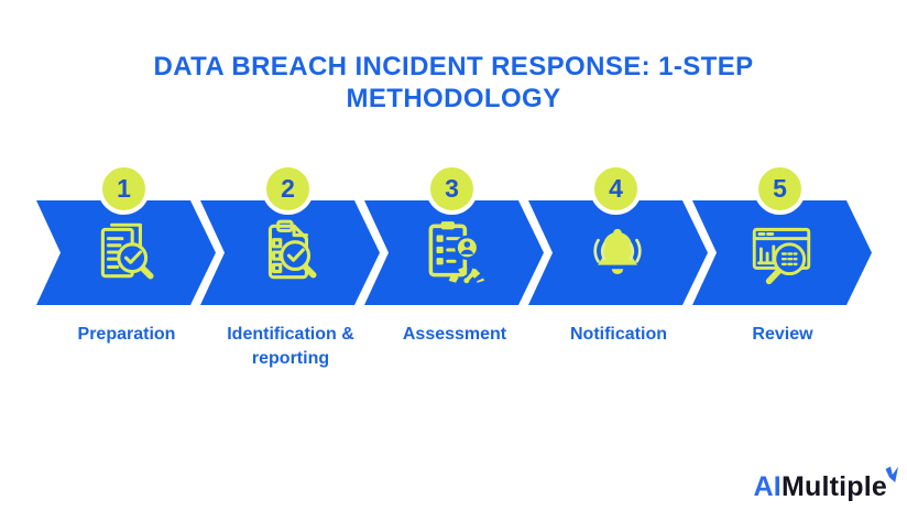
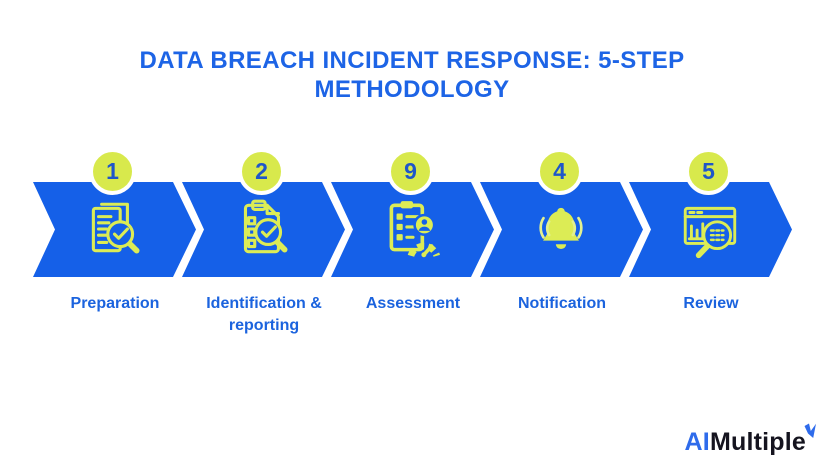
- DATA BREACH INCIDENT RESPONSE: 1-STEP
+ DATA BREACH INCIDENT RESPONSE: 5-STEP
  METHODOLOGY
  1
  Preparation
  2
  Identification & reporting
- 3
+ 9
  Assessment
  4
  Notification
  5
  Review
  AIMultiple
